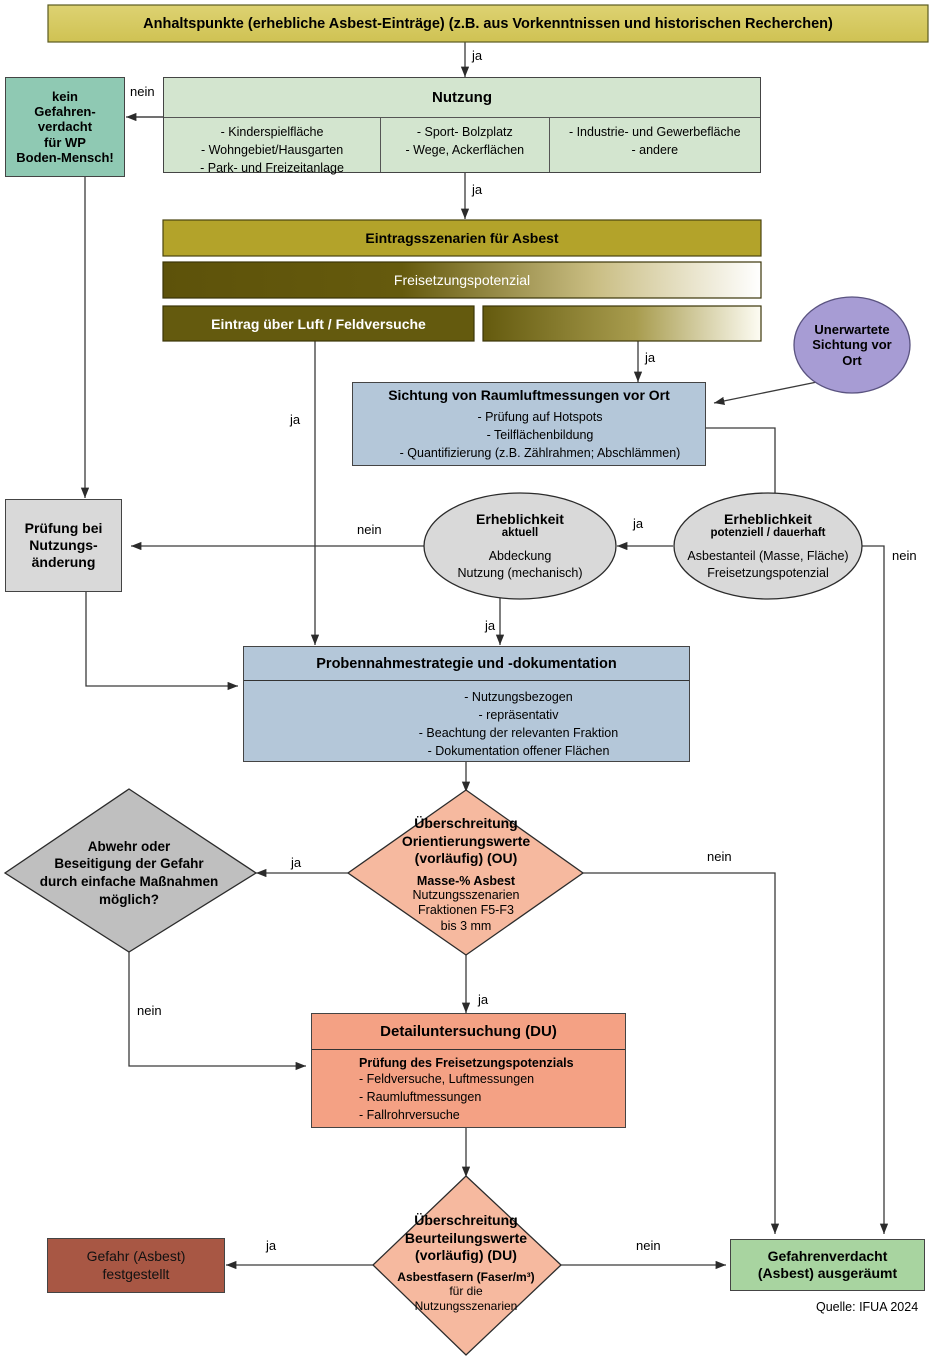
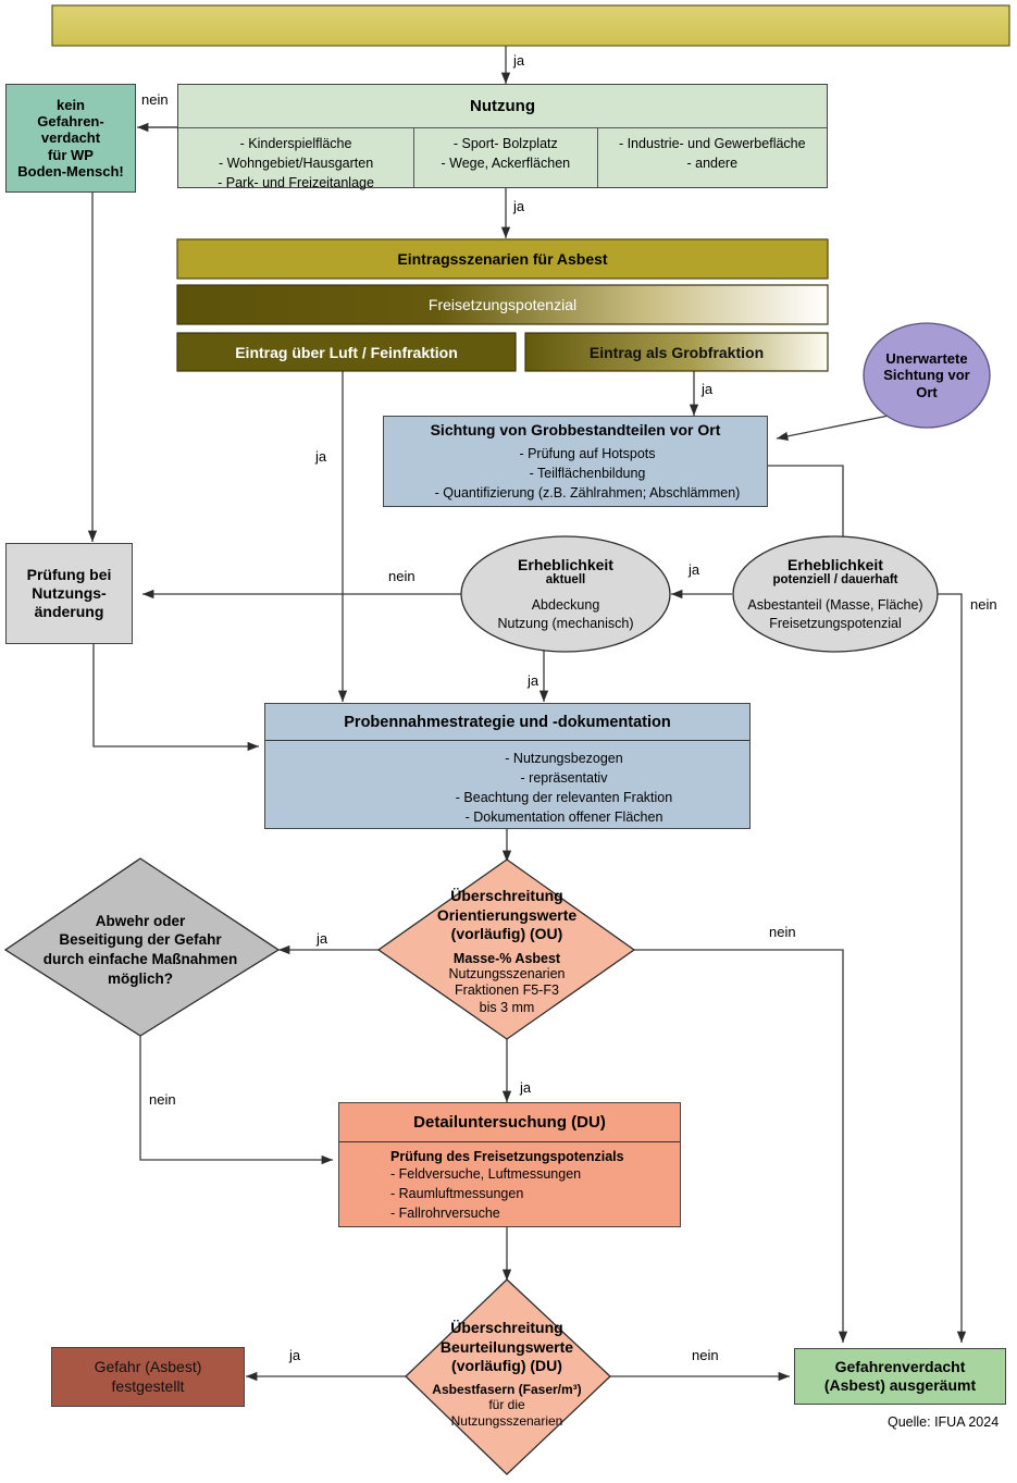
- Anhaltspunkte (erhebliche Asbest-Einträge) (z.B. aus Vorkenntnissen und historischen Recherchen)
  kein
  Gefahren-
  verdacht
  für WP
  Boden-Mensch!
  Nutzung
  - Kinderspielfläche
  - Wohngebiet/Hausgarten
  - Park- und Freizeitanlage
  - Sport- Bolzplatz
  - Wege, Ackerflächen
  - Industrie- und Gewerbefläche
  - andere
  Eintragsszenarien für Asbest
  Freisetzungspotenzial
- Eintrag über Luft / Feldversuche
+ Eintrag über Luft / Feinfraktion
+ Eintrag als Grobfraktion
  Unerwartete
  Sichtung vor
  Ort
- Sichtung von Raumluftmessungen vor Ort
+ Sichtung von Grobbestandteilen vor Ort
  - Prüfung auf Hotspots
  - Teilflächenbildung
  - Quantifizierung (z.B. Zählrahmen; Abschlämmen)
  Prüfung bei
  Nutzungs-
  änderung
  Erheblichkeit
  aktuell
  Abdeckung
  Nutzung (mechanisch)
  Erheblichkeit
  potenziell / dauerhaft
  Asbestanteil (Masse, Fläche)
  Freisetzungspotenzial
  Probennahmestrategie und -dokumentation
  - Nutzungsbezogen
  - repräsentativ
  - Beachtung der relevanten Fraktion
  - Dokumentation offener Flächen
  Abwehr oder
  Beseitigung der Gefahr
  durch einfache Maßnahmen
  möglich?
  Überschreitung
  Orientierungswerte
  (vorläufig) (OU)
  Masse-% Asbest
  Nutzungsszenarien
  Fraktionen F5-F3
  bis 3 mm
  Detailuntersuchung (DU)
  Prüfung des Freisetzungspotenzials
  - Feldversuche, Luftmessungen
  - Raumluftmessungen
  - Fallrohrversuche
  Überschreitung
  Beurteilungswerte
  (vorläufig) (DU)
  Asbestfasern (Faser/m³)
  für die
  Nutzungsszenarien
  Gefahr (Asbest)
  festgestellt
  Gefahrenverdacht
  (Asbest) ausgeräumt
  ja
  nein
  ja
  ja
  ja
  ja
  nein
  nein
  ja
  ja
  nein
  nein
  ja
  ja
  nein
  Quelle: IFUA 2024
